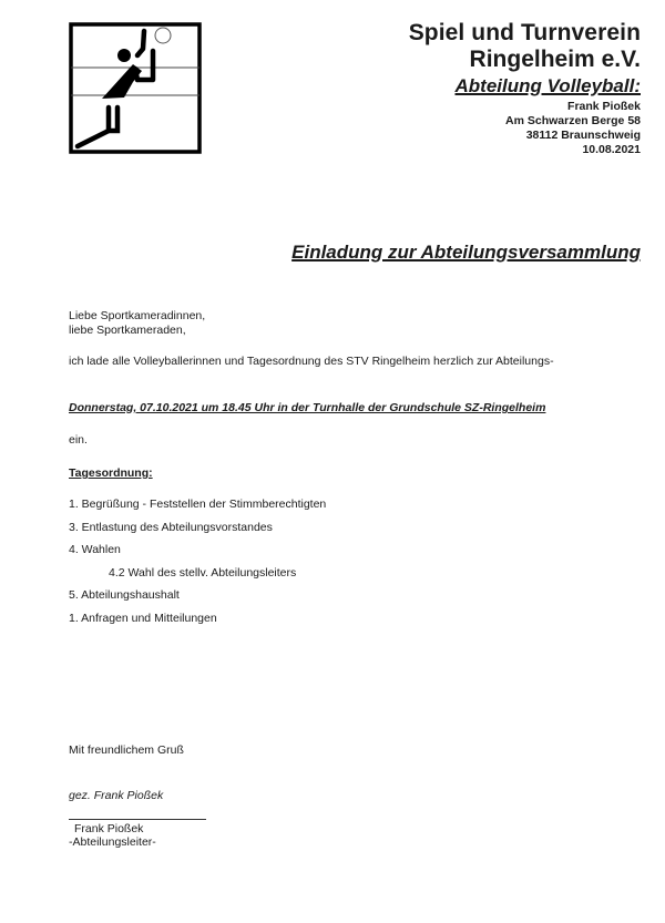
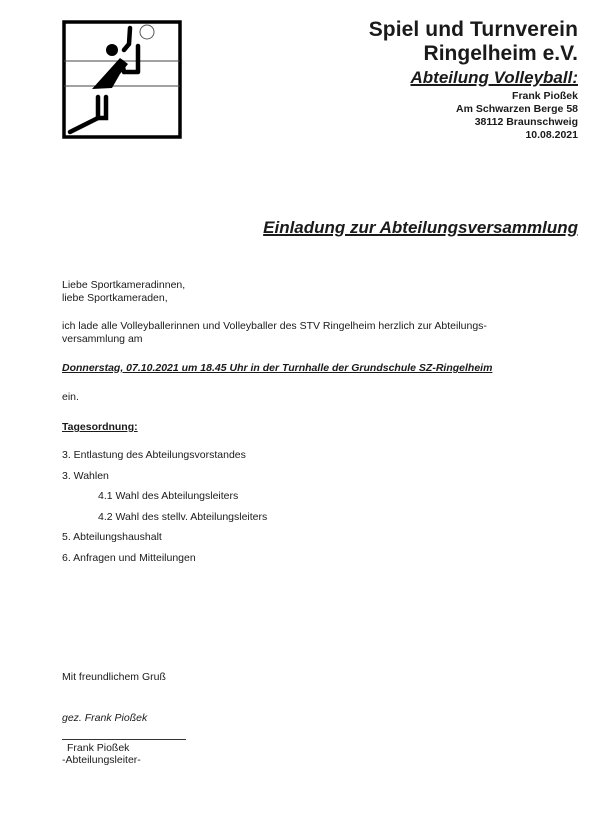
  Spiel und Turnverein
  Ringelheim e.V.
  Abteilung Volleyball:
  Frank Pioßek
  Am Schwarzen Berge 58
  38112 Braunschweig
  10.08.2021
  Einladung zur Abteilungsversammlung
  Liebe Sportkameradinnen,
  liebe Sportkameraden,
- ich lade alle Volleyballerinnen und Tagesordnung des STV Ringelheim herzlich zur Abteilungs-
+ ich lade alle Volleyballerinnen und Volleyballer des STV Ringelheim herzlich zur Abteilungs-
+ versammlung am
  Donnerstag, 07.10.2021 um 18.45 Uhr in der Turnhalle der Grundschule SZ-Ringelheim
  ein.
  Tagesordnung:
- 1. Begrüßung - Feststellen der Stimmberechtigten
  3. Entlastung des Abteilungsvorstandes
- 4. Wahlen
+ 3. Wahlen
+ 4.1 Wahl des Abteilungsleiters
  4.2 Wahl des stellv. Abteilungsleiters
  5. Abteilungshaushalt
- 1. Anfragen und Mitteilungen
+ 6. Anfragen und Mitteilungen
  Mit freundlichem Gruß
  gez. Frank Pioßek
  Frank Pioßek
  -Abteilungsleiter-
